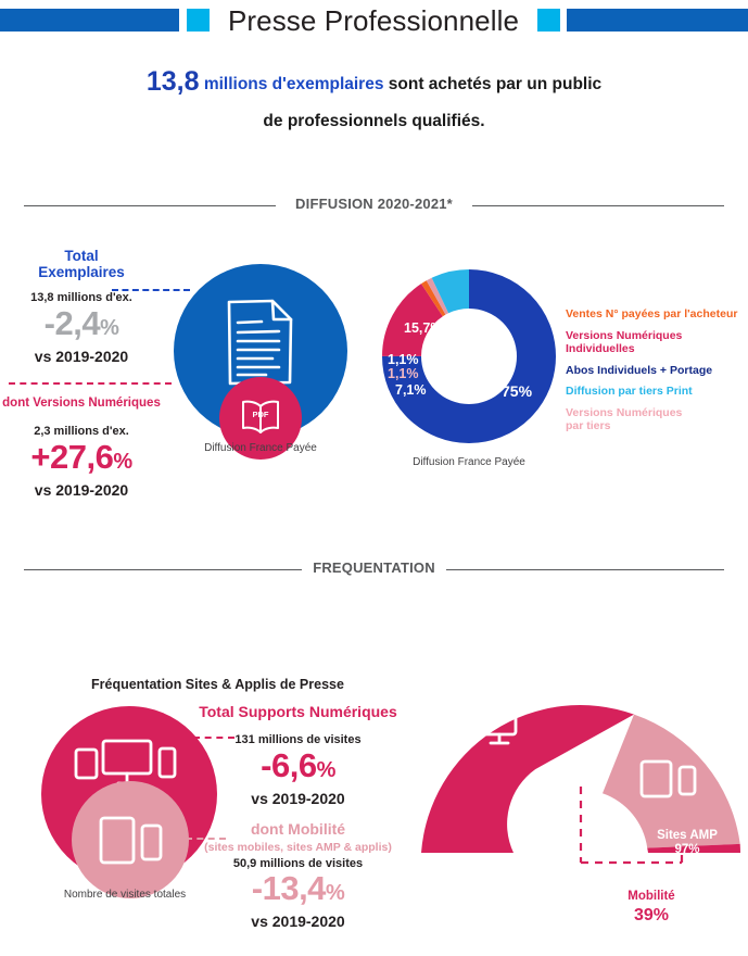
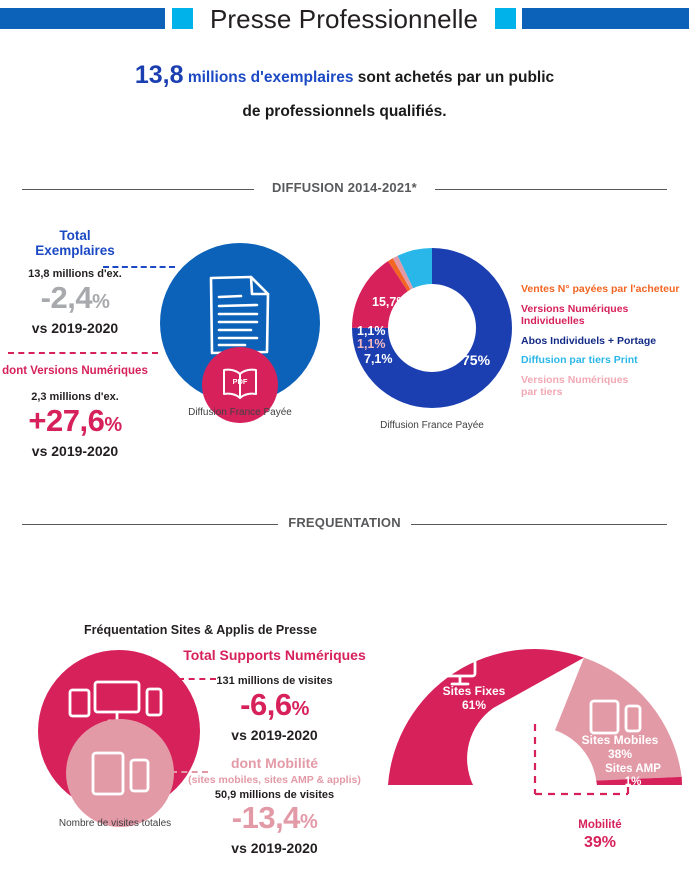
  Presse Professionnelle
  13,8 millions d'exemplaires sont achetés par un public
  de professionnels qualifiés.
- DIFFUSION 2020-2021*
+ DIFFUSION 2014-2021*
  Total
  Exemplaires
  13,8 millions d'ex.
  -2,4%
  vs 2019-2020
  dont Versions Numériques
  2,3 millions d'ex.
  +27,6%
  vs 2019-2020
  PDF
  Diffusion France Payée
  15,7%
  1,1%
  1,1%
  7,1%
  75%
  Diffusion France Payée
  Ventes N° payées par l'acheteur
  Versions Numériques
  Individuelles
  Abos Individuels + Portage
  Diffusion par tiers Print
  Versions Numériques
  par tiers
  FREQUENTATION
  Fréquentation Sites & Applis de Presse
  Nombre de visites totales
  Total Supports Numériques
  131 millions de visites
  -6,6%
  vs 2019-2020
  dont Mobilité
  (sites mobiles, sites AMP & applis)
  50,9 millions de visites
  -13,4%
  vs 2019-2020
+ Sites Fixes
+ 61%
+ Sites Mobiles
+ 38%
  Sites AMP
- 97%
+ 1%
  Mobilité
  39%
